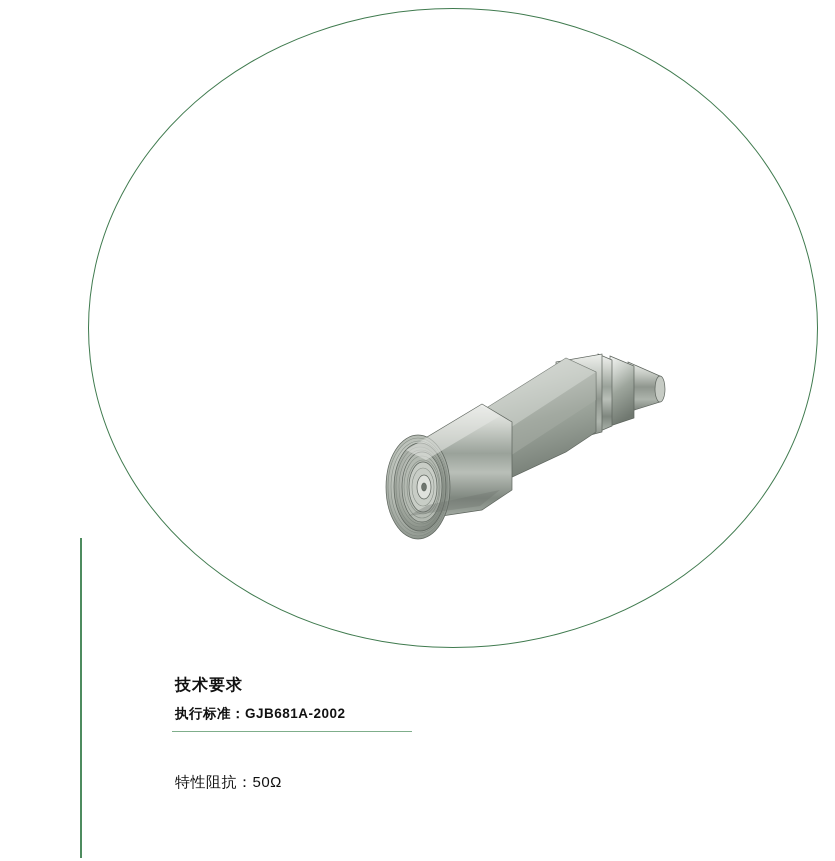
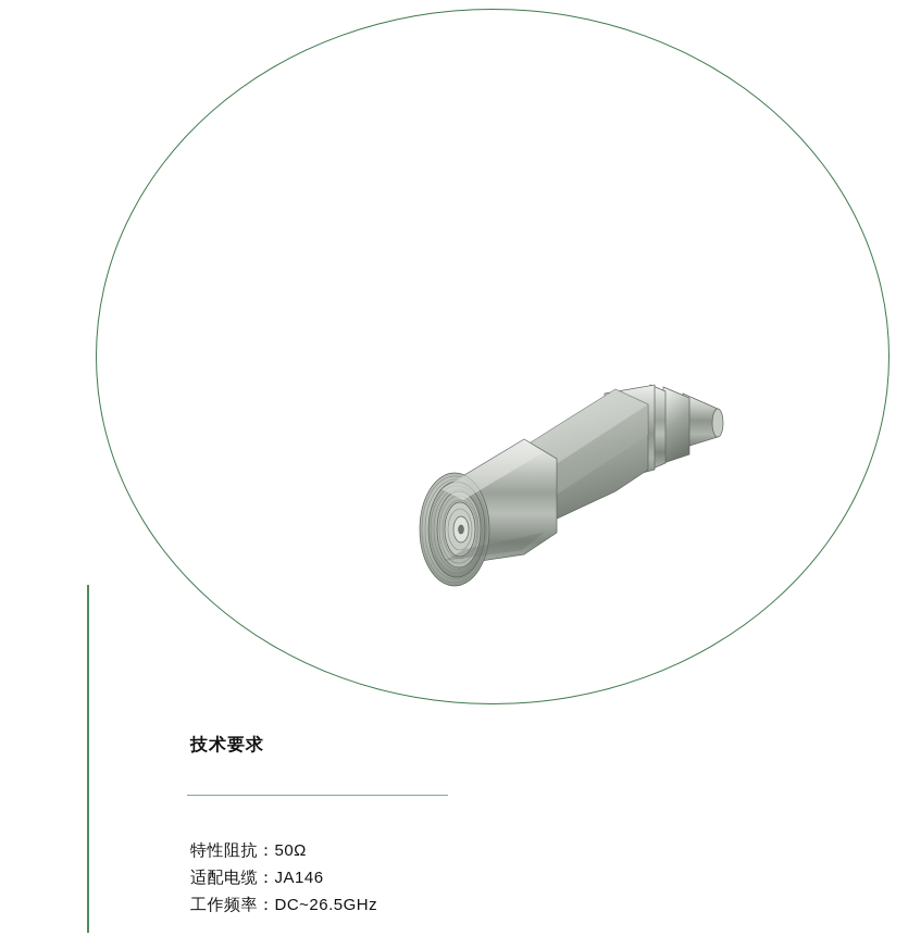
  技术要求
- 执行标准：GJB681A-2002
  特性阻抗：50Ω
+ 适配电缆：JA146
+ 工作频率：DC~26.5GHz
